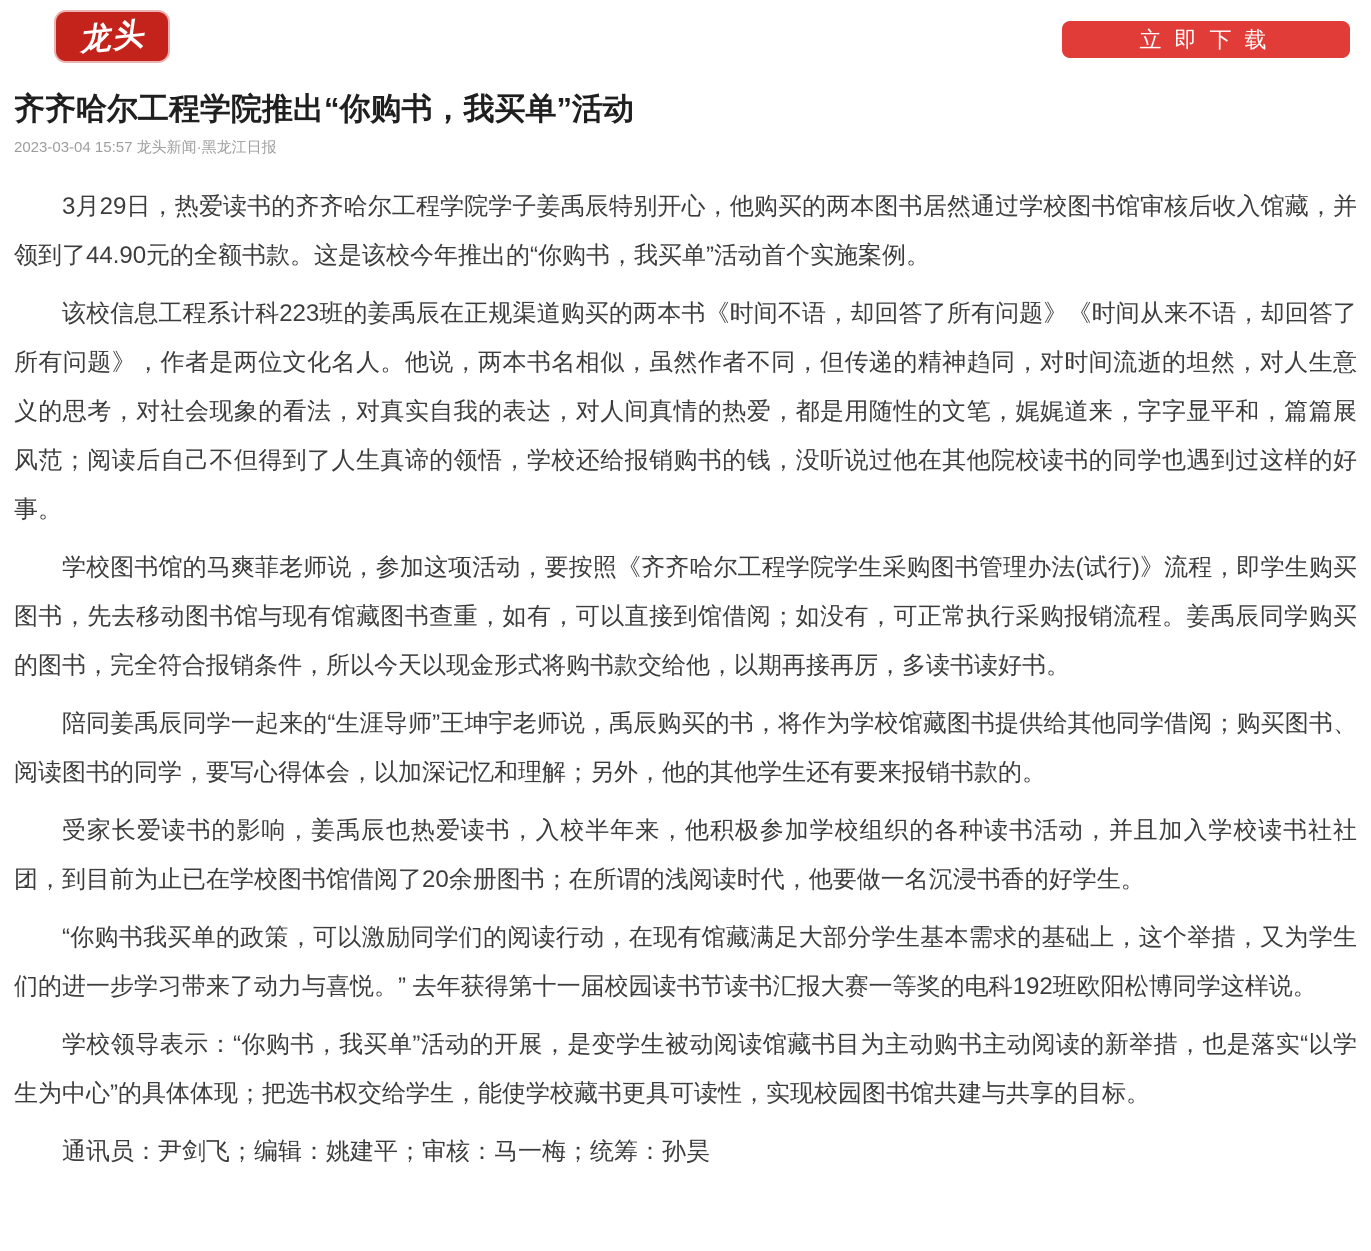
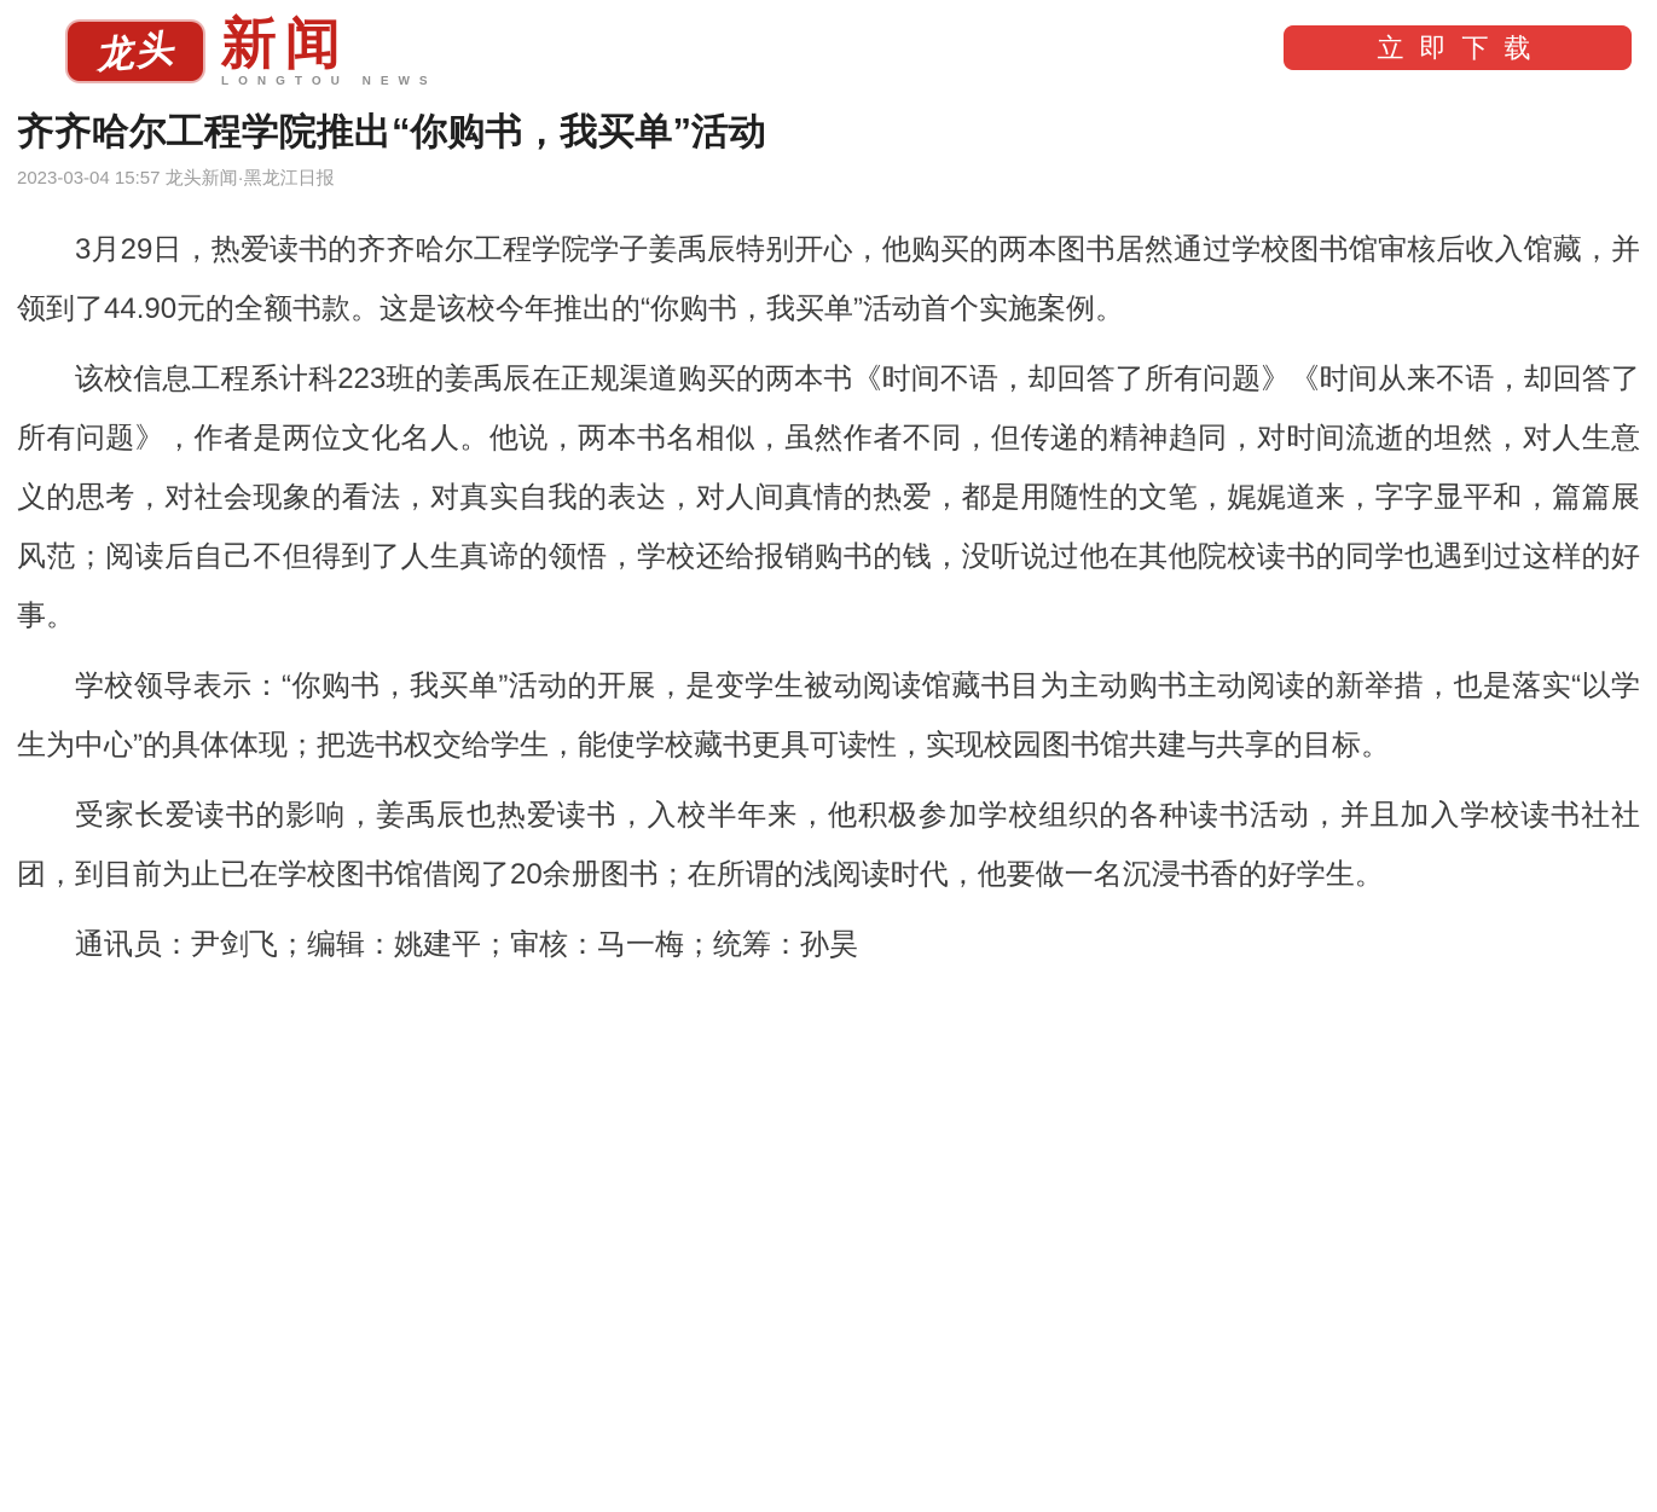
+ 新闻
+ LONGTOU NEWS
  立即下载
  齐齐哈尔工程学院推出“你购书，我买单”活动
  2023-03-04 15:57 龙头新闻·黑龙江日报
  3月29日，热爱读书的齐齐哈尔工程学院学子姜禹辰特别开心，他购买的两本图书居然通过学校图书馆审核后收入馆藏，并领到了44.90元的全额书款。这是该校今年推出的“你购书，我买单”活动首个实施案例。
  该校信息工程系计科223班的姜禹辰在正规渠道购买的两本书《时间不语，却回答了所有问题》《时间从来不语，却回答了所有问题》，作者是两位文化名人。他说，两本书名相似，虽然作者不同，但传递的精神趋同，对时间流逝的坦然，对人生意义的思考，对社会现象的看法，对真实自我的表达，对人间真情的热爱，都是用随性的文笔，娓娓道来，字字显平和，篇篇展风范；阅读后自己不但得到了人生真谛的领悟，学校还给报销购书的钱，没听说过他在其他院校读书的同学也遇到过这样的好事。
- 学校图书馆的马爽菲老师说，参加这项活动，要按照《齐齐哈尔工程学院学生采购图书管理办法(试行)》流程，即学生购买图书，先去移动图书馆与现有馆藏图书查重，如有，可以直接到馆借阅；如没有，可正常执行采购报销流程。姜禹辰同学购买的图书，完全符合报销条件，所以今天以现金形式将购书款交给他，以期再接再厉，多读书读好书。
- 陪同姜禹辰同学一起来的“生涯导师”王坤宇老师说，禹辰购买的书，将作为学校馆藏图书提供给其他同学借阅；购买图书、阅读图书的同学，要写心得体会，以加深记忆和理解；另外，他的其他学生还有要来报销书款的。
- 受家长爱读书的影响，姜禹辰也热爱读书，入校半年来，他积极参加学校组织的各种读书活动，并且加入学校读书社社团，到目前为止已在学校图书馆借阅了20余册图书；在所谓的浅阅读时代，他要做一名沉浸书香的好学生。
+ 学校领导表示：“你购书，我买单”活动的开展，是变学生被动阅读馆藏书目为主动购书主动阅读的新举措，也是落实“以学生为中心”的具体体现；把选书权交给学生，能使学校藏书更具可读性，实现校园图书馆共建与共享的目标。
- “你购书我买单的政策，可以激励同学们的阅读行动，在现有馆藏满足大部分学生基本需求的基础上，这个举措，又为学生们的进一步学习带来了动力与喜悦。” 去年获得第十一届校园读书节读书汇报大赛一等奖的电科192班欧阳松博同学这样说。
- 学校领导表示：“你购书，我买单”活动的开展，是变学生被动阅读馆藏书目为主动购书主动阅读的新举措，也是落实“以学生为中心”的具体体现；把选书权交给学生，能使学校藏书更具可读性，实现校园图书馆共建与共享的目标。
+ 受家长爱读书的影响，姜禹辰也热爱读书，入校半年来，他积极参加学校组织的各种读书活动，并且加入学校读书社社团，到目前为止已在学校图书馆借阅了20余册图书；在所谓的浅阅读时代，他要做一名沉浸书香的好学生。
  通讯员：尹剑飞；编辑：姚建平；审核：马一梅；统筹：孙昊
